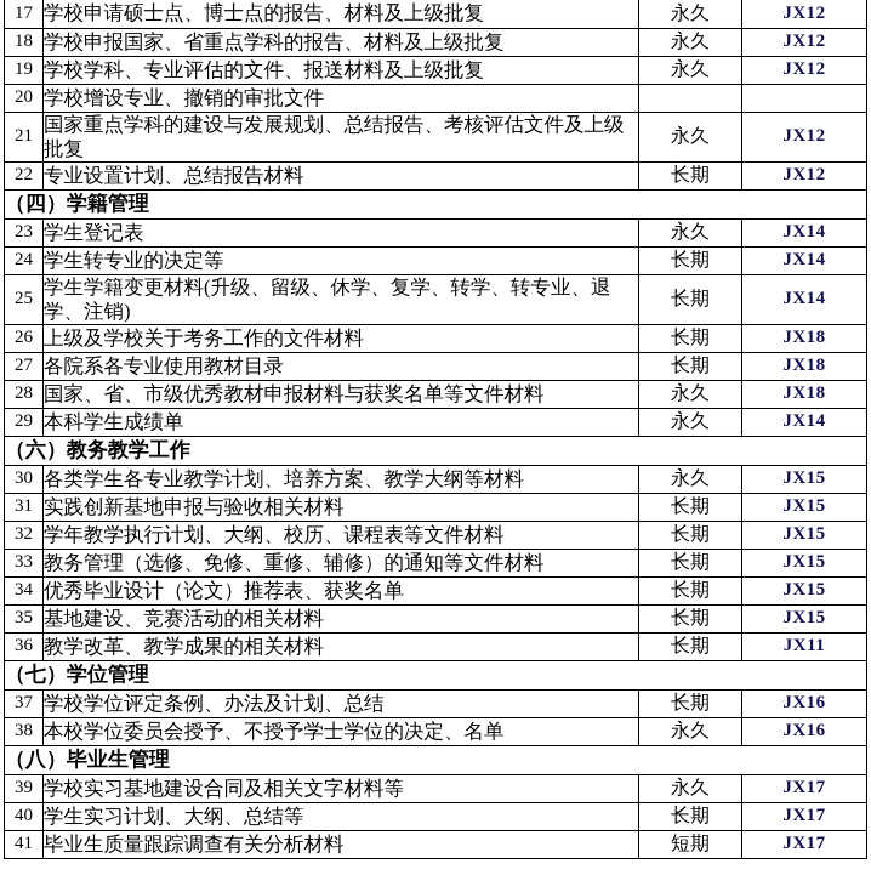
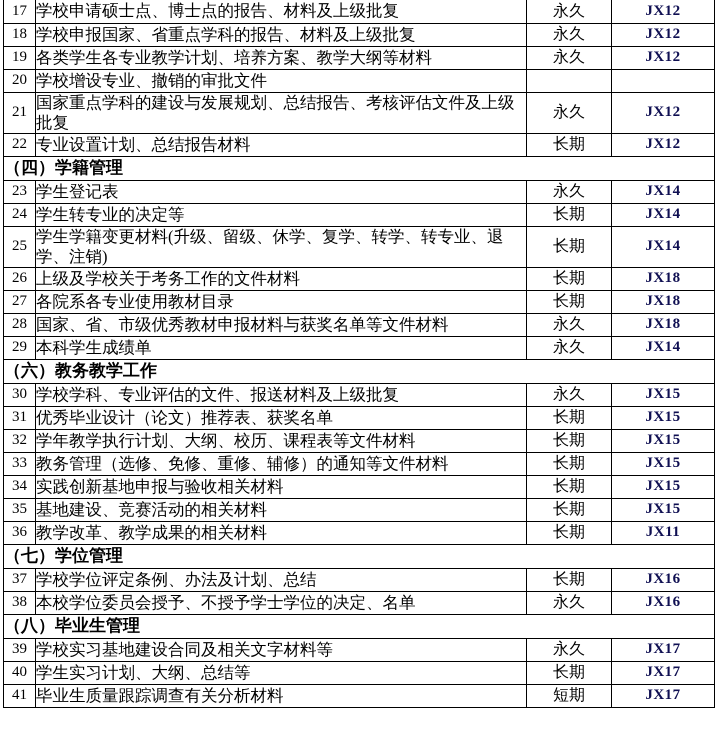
  17	学校申请硕士点、博士点的报告、材料及上级批复	永久	JX12
  18	学校申报国家、省重点学科的报告、材料及上级批复	永久	JX12
- 19	学校学科、专业评估的文件、报送材料及上级批复	永久	JX12
+ 19	各类学生各专业教学计划、培养方案、教学大纲等材料	永久	JX12
  20	学校增设专业、撤销的审批文件
  21	国家重点学科的建设与发展规划、总结报告、考核评估文件及上级批复	永久	JX12
  22	专业设置计划、总结报告材料	长期	JX12
  （四）学籍管理
  23	学生登记表	永久	JX14
  24	学生转专业的决定等	长期	JX14
  25	学生学籍变更材料(升级、留级、休学、复学、转学、转专业、退学、注销)	长期	JX14
  26	上级及学校关于考务工作的文件材料	长期	JX18
  27	各院系各专业使用教材目录	长期	JX18
  28	国家、省、市级优秀教材申报材料与获奖名单等文件材料	永久	JX18
  29	本科学生成绩单	永久	JX14
  （六）教务教学工作
- 30	各类学生各专业教学计划、培养方案、教学大纲等材料	永久	JX15
+ 30	学校学科、专业评估的文件、报送材料及上级批复	永久	JX15
- 31	实践创新基地申报与验收相关材料	长期	JX15
+ 31	优秀毕业设计（论文）推荐表、获奖名单	长期	JX15
  32	学年教学执行计划、大纲、校历、课程表等文件材料	长期	JX15
  33	教务管理（选修、免修、重修、辅修）的通知等文件材料	长期	JX15
- 34	优秀毕业设计（论文）推荐表、获奖名单	长期	JX15
+ 34	实践创新基地申报与验收相关材料	长期	JX15
  35	基地建设、竞赛活动的相关材料	长期	JX15
  36	教学改革、教学成果的相关材料	长期	JX11
  （七）学位管理
  37	学校学位评定条例、办法及计划、总结	长期	JX16
  38	本校学位委员会授予、不授予学士学位的决定、名单	永久	JX16
  （八）毕业生管理
  39	学校实习基地建设合同及相关文字材料等	永久	JX17
  40	学生实习计划、大纲、总结等	长期	JX17
  41	毕业生质量跟踪调查有关分析材料	短期	JX17
